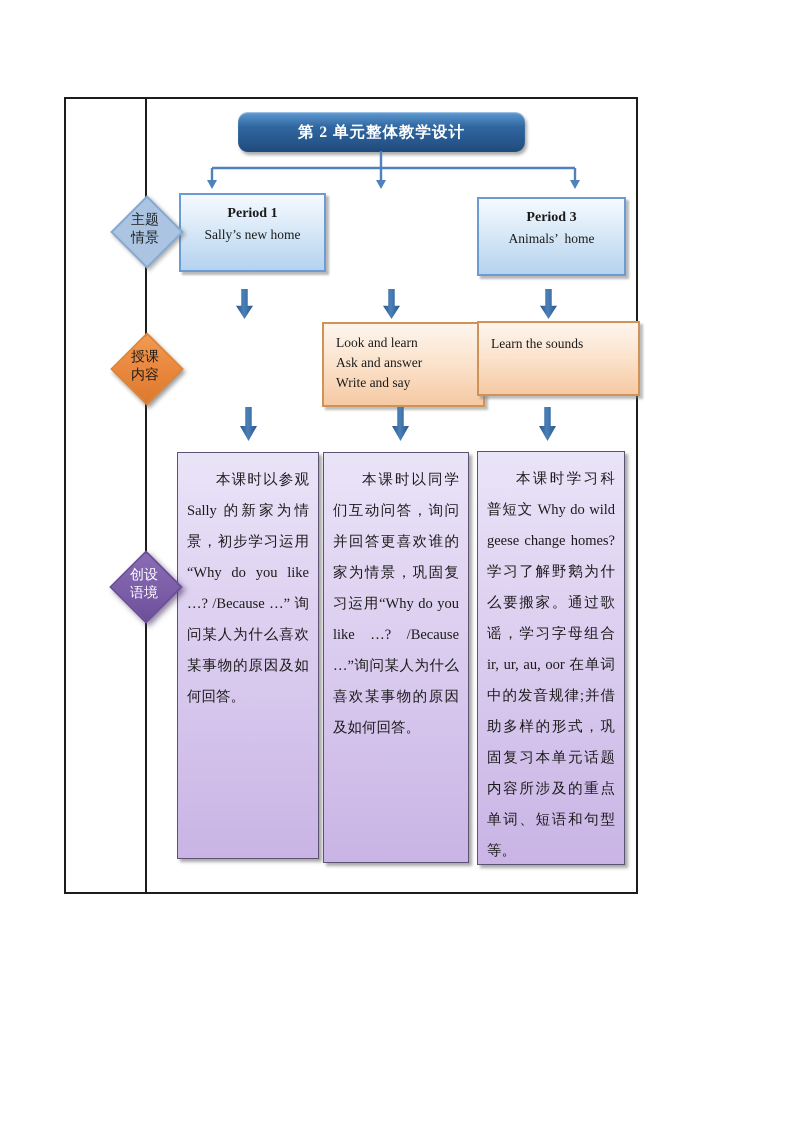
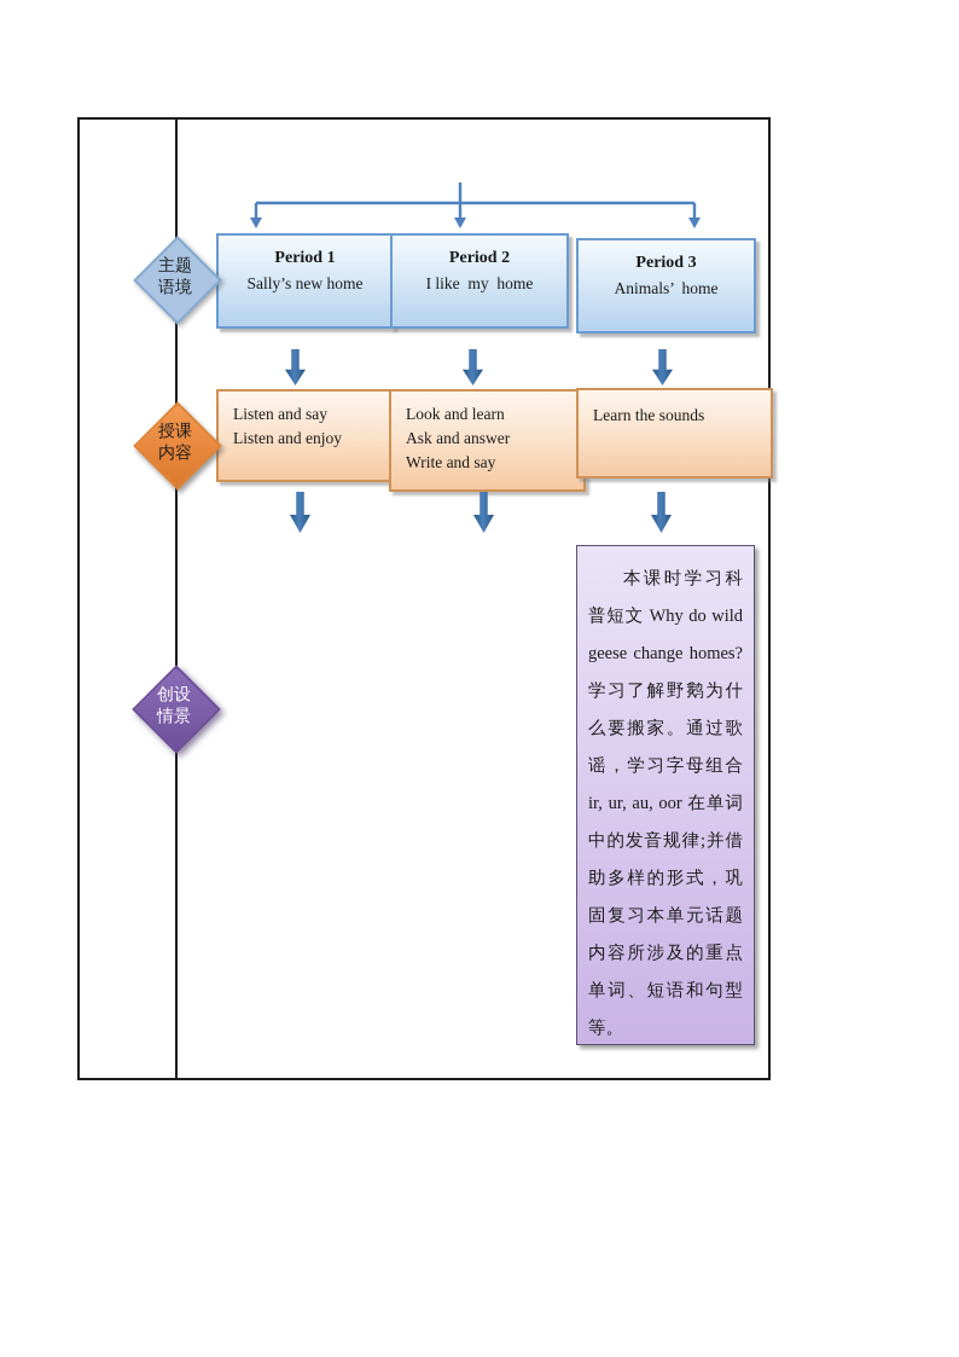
- 第 2 单元整体教学设计
  Period 1
  Sally’s new home
+ Period 2
+ I like my home
  Period 3
  Animals’ home
+ Listen and say
+ Listen and enjoy
  Look and learn
  Ask and answer
  Write and say
  Learn the sounds
- 本课时以参观Sally 的新家为情景，初步学习运用 “Why do you like …? /Because …” 询问某人为什么喜欢某事物的原因及如何回答。
- 本课时以同学们互动问答，询问并回答更喜欢谁的家为情景，巩固复习运用“Why do you like …? /Because …”询问某人为什么喜欢某事物的原因及如何回答。
  本课时学习科普短文 Why do wild geese change homes? 学习了解野鹅为什么要搬家。通过歌谣，学习字母组合 ir, ur, au, oor 在单词中的发音规律;并借助多样的形式，巩固复习本单元话题内容所涉及的重点单词、短语和句型等。
  主题
- 情景
+ 语境
  授课
  内容
  创设
- 语境
+ 情景
